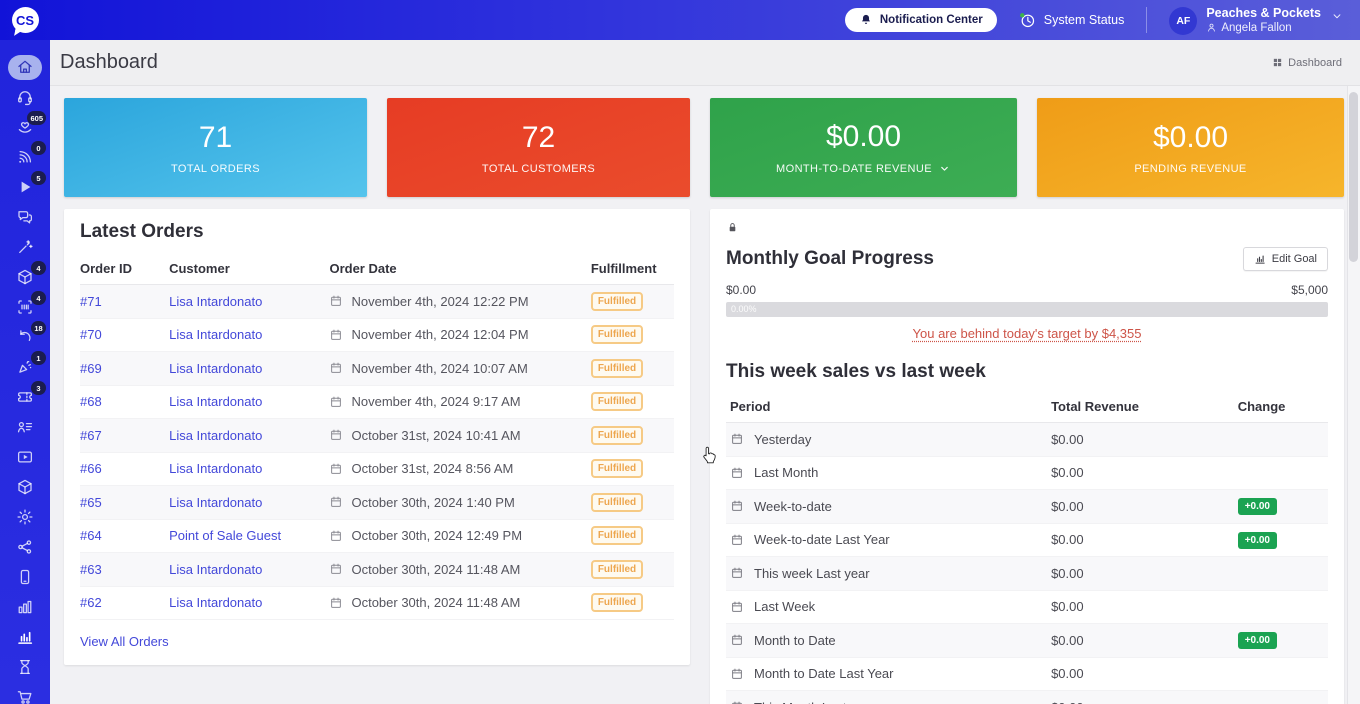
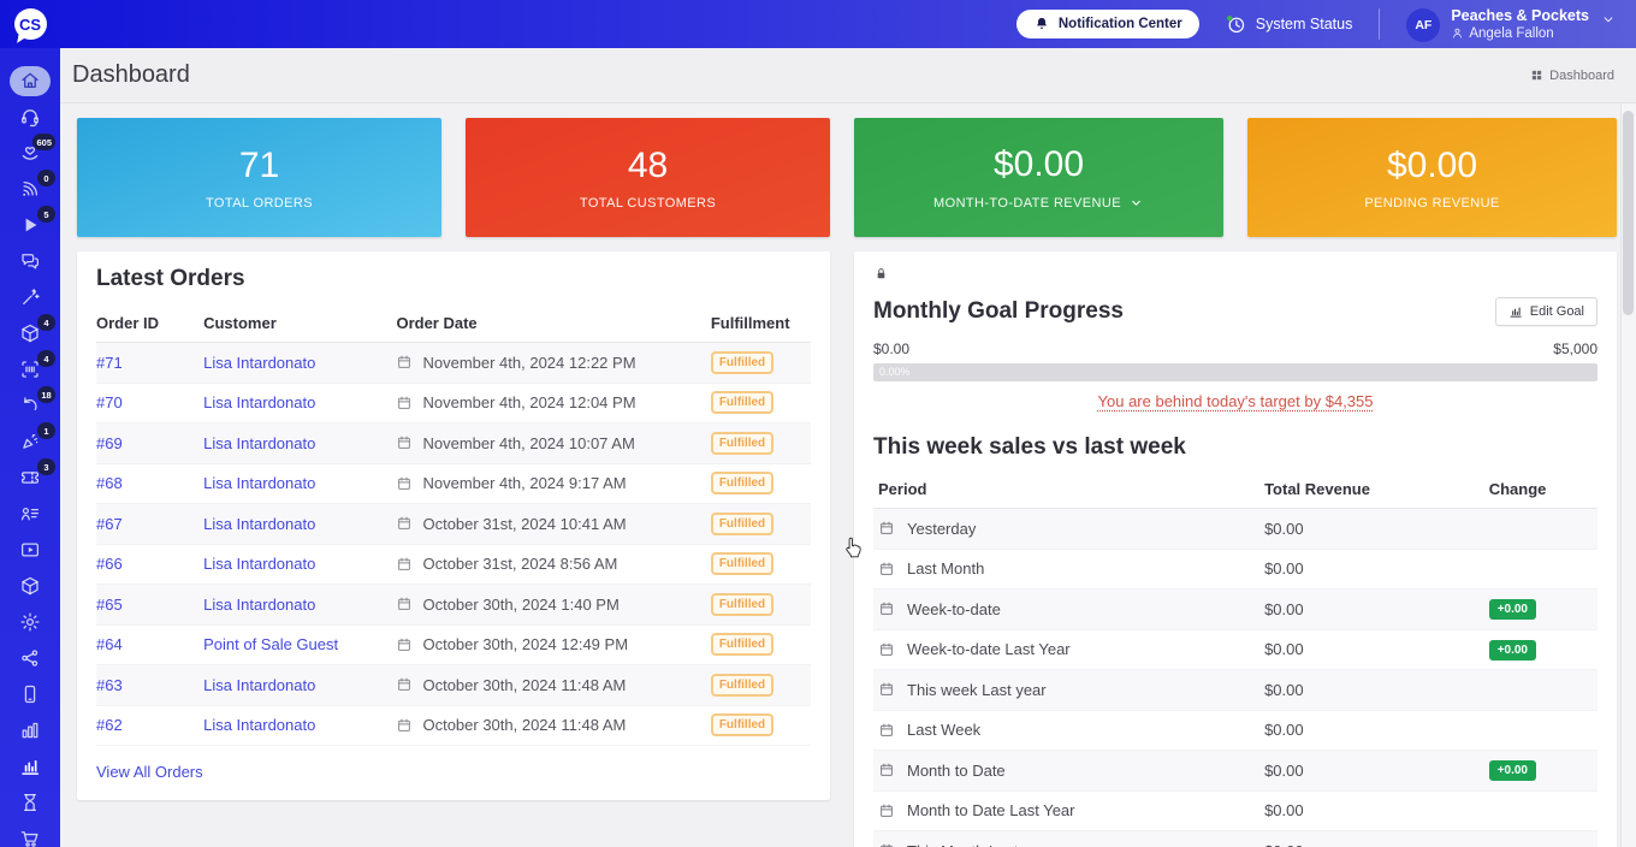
  CS
  Notification Center
  System Status
  AF
  Peaches & Pockets
  Angela Fallon
  605
  0
  5
  4
  4
  18
  1
  3
  Dashboard
  Dashboard
  71
  TOTAL ORDERS
- 72
+ 48
  TOTAL CUSTOMERS
  Latest Orders
  Order ID
  Customer
  Order Date
  Fulfillment
  #71
  Lisa Intardonato
  November 4th, 2024 12:22 PM
  Fulfilled
  #70
  Lisa Intardonato
  November 4th, 2024 12:04 PM
  Fulfilled
  #69
  Lisa Intardonato
  November 4th, 2024 10:07 AM
  Fulfilled
  #68
  Lisa Intardonato
  November 4th, 2024 9:17 AM
  Fulfilled
  #67
  Lisa Intardonato
  October 31st, 2024 10:41 AM
  Fulfilled
  #66
  Lisa Intardonato
  October 31st, 2024 8:56 AM
  Fulfilled
  #65
  Lisa Intardonato
  October 30th, 2024 1:40 PM
  Fulfilled
  #64
  Point of Sale Guest
  October 30th, 2024 12:49 PM
  Fulfilled
  #63
  Lisa Intardonato
  October 30th, 2024 11:48 AM
  Fulfilled
  #62
  Lisa Intardonato
  October 30th, 2024 11:48 AM
  Fulfilled
  View All Orders
  $0.00
  MONTH-TO-DATE REVENUE
  $0.00
  PENDING REVENUE
  Monthly Goal Progress
  Edit Goal
  $0.00
  $5,000
  0.00%
  You are behind today's target by $4,355
  This week sales vs last week
  Period
  Total Revenue
  Change
  Yesterday
  $0.00
  Last Month
  $0.00
  Week-to-date
  $0.00
  +0.00
  Week-to-date Last Year
  $0.00
  +0.00
  This week Last year
  $0.00
  Last Week
  $0.00
  Month to Date
  $0.00
  +0.00
  Month to Date Last Year
  $0.00
